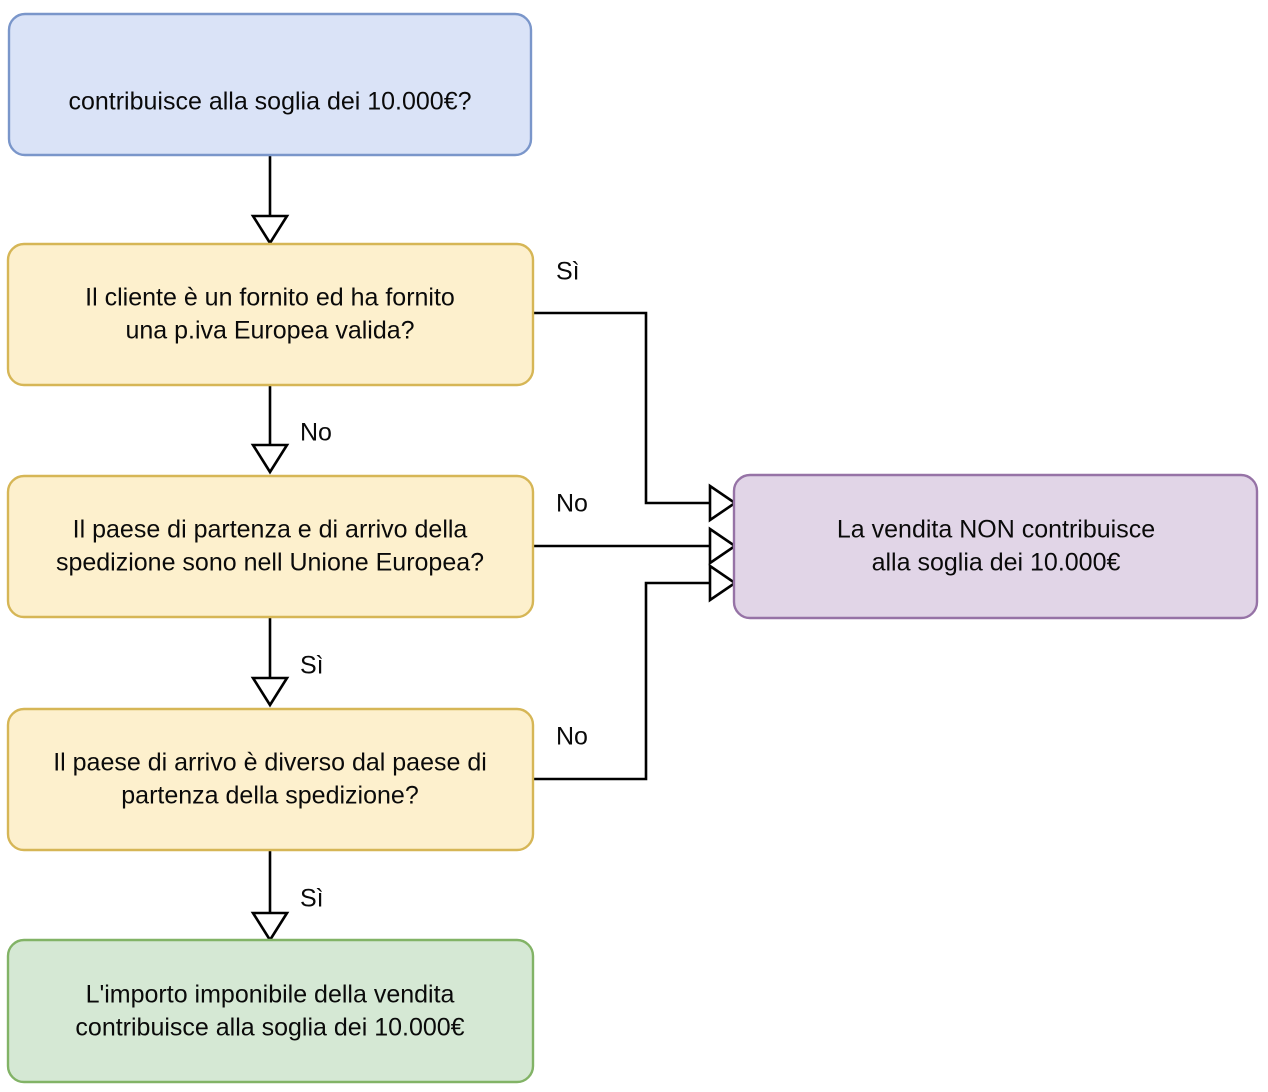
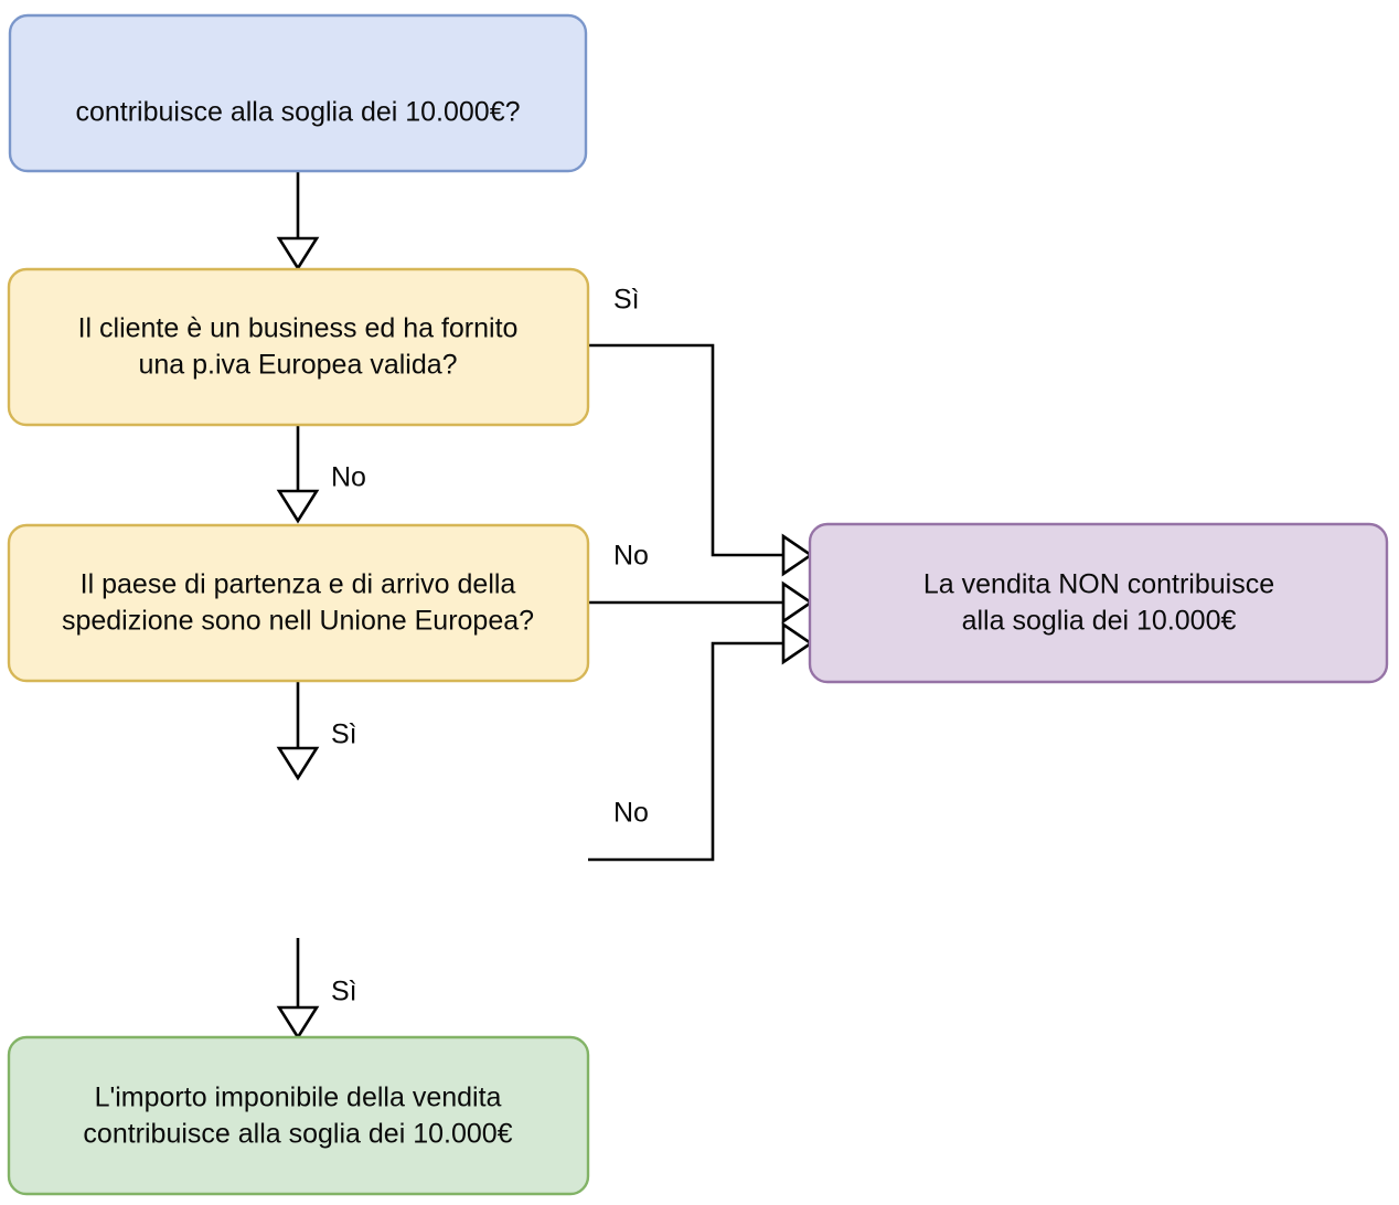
  Sì
  No
  No
  Sì
  No
  Sì
  contribuisce alla soglia dei 10.000€?
- Il cliente è un fornito ed ha fornito
+ Il cliente è un business ed ha fornito
  una p.iva Europea valida?
  Il paese di partenza e di arrivo della
  spedizione sono nell Unione Europea?
- Il paese di arrivo è diverso dal paese di
- partenza della spedizione?
  La vendita NON contribuisce
  alla soglia dei 10.000€
  L'importo imponibile della vendita
  contribuisce alla soglia dei 10.000€
